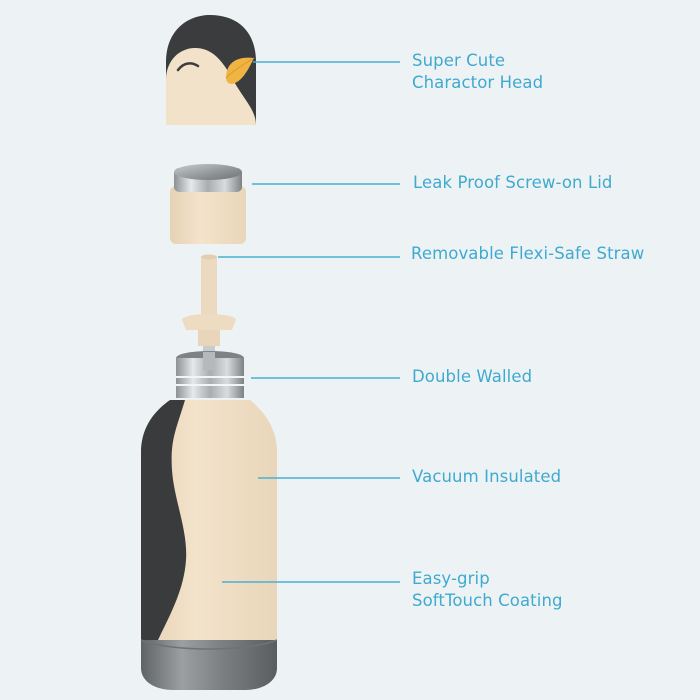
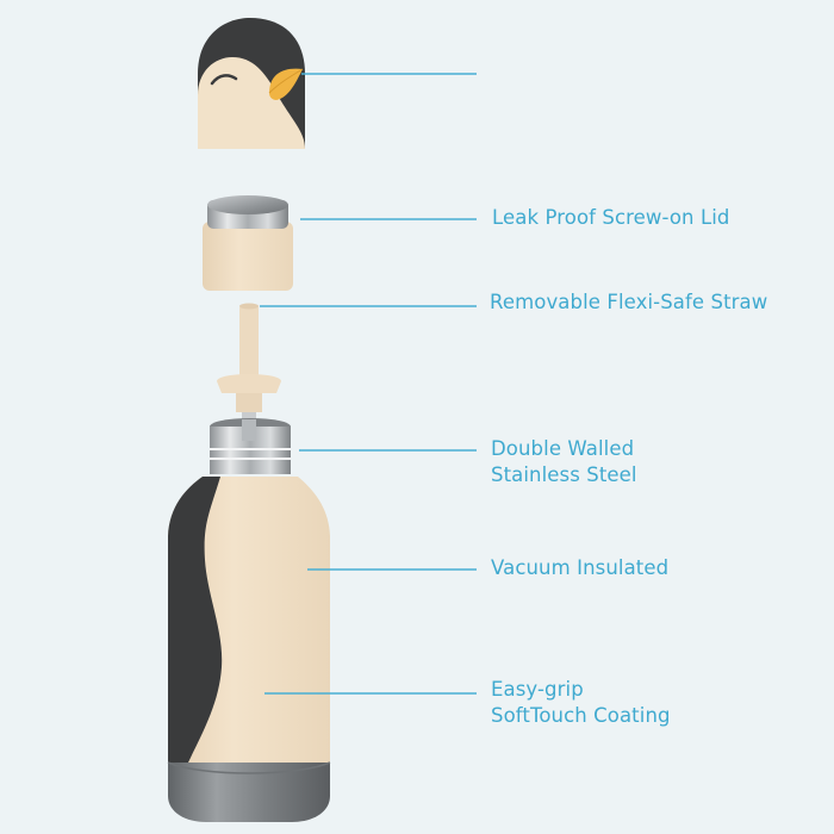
- Super Cute
- Charactor Head
  Leak Proof Screw-on Lid
  Removable Flexi-Safe Straw
  Double Walled
+ Stainless Steel
  Vacuum Insulated
  Easy-grip
  SoftTouch Coating
